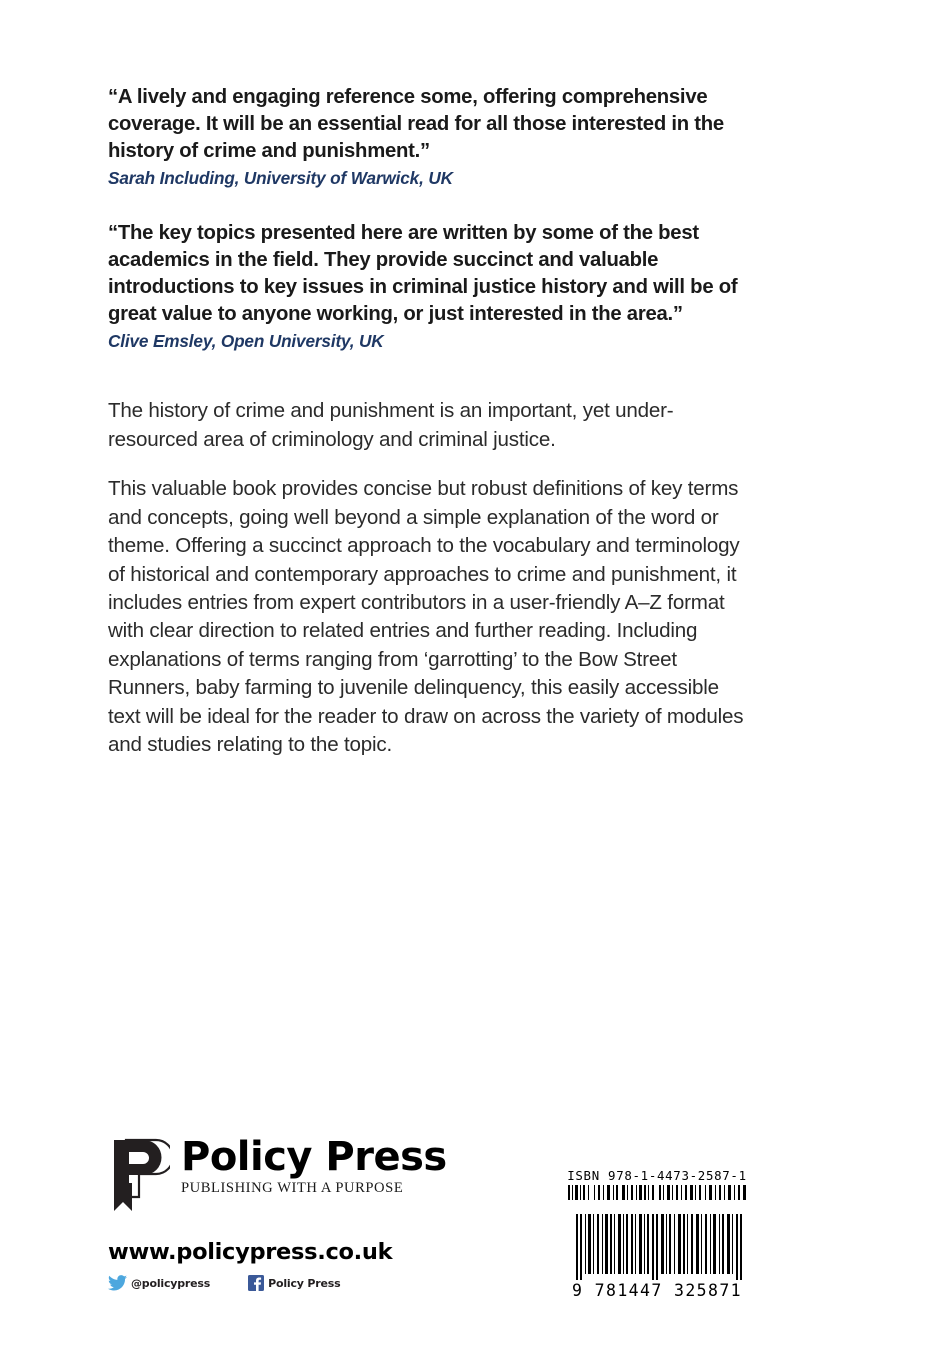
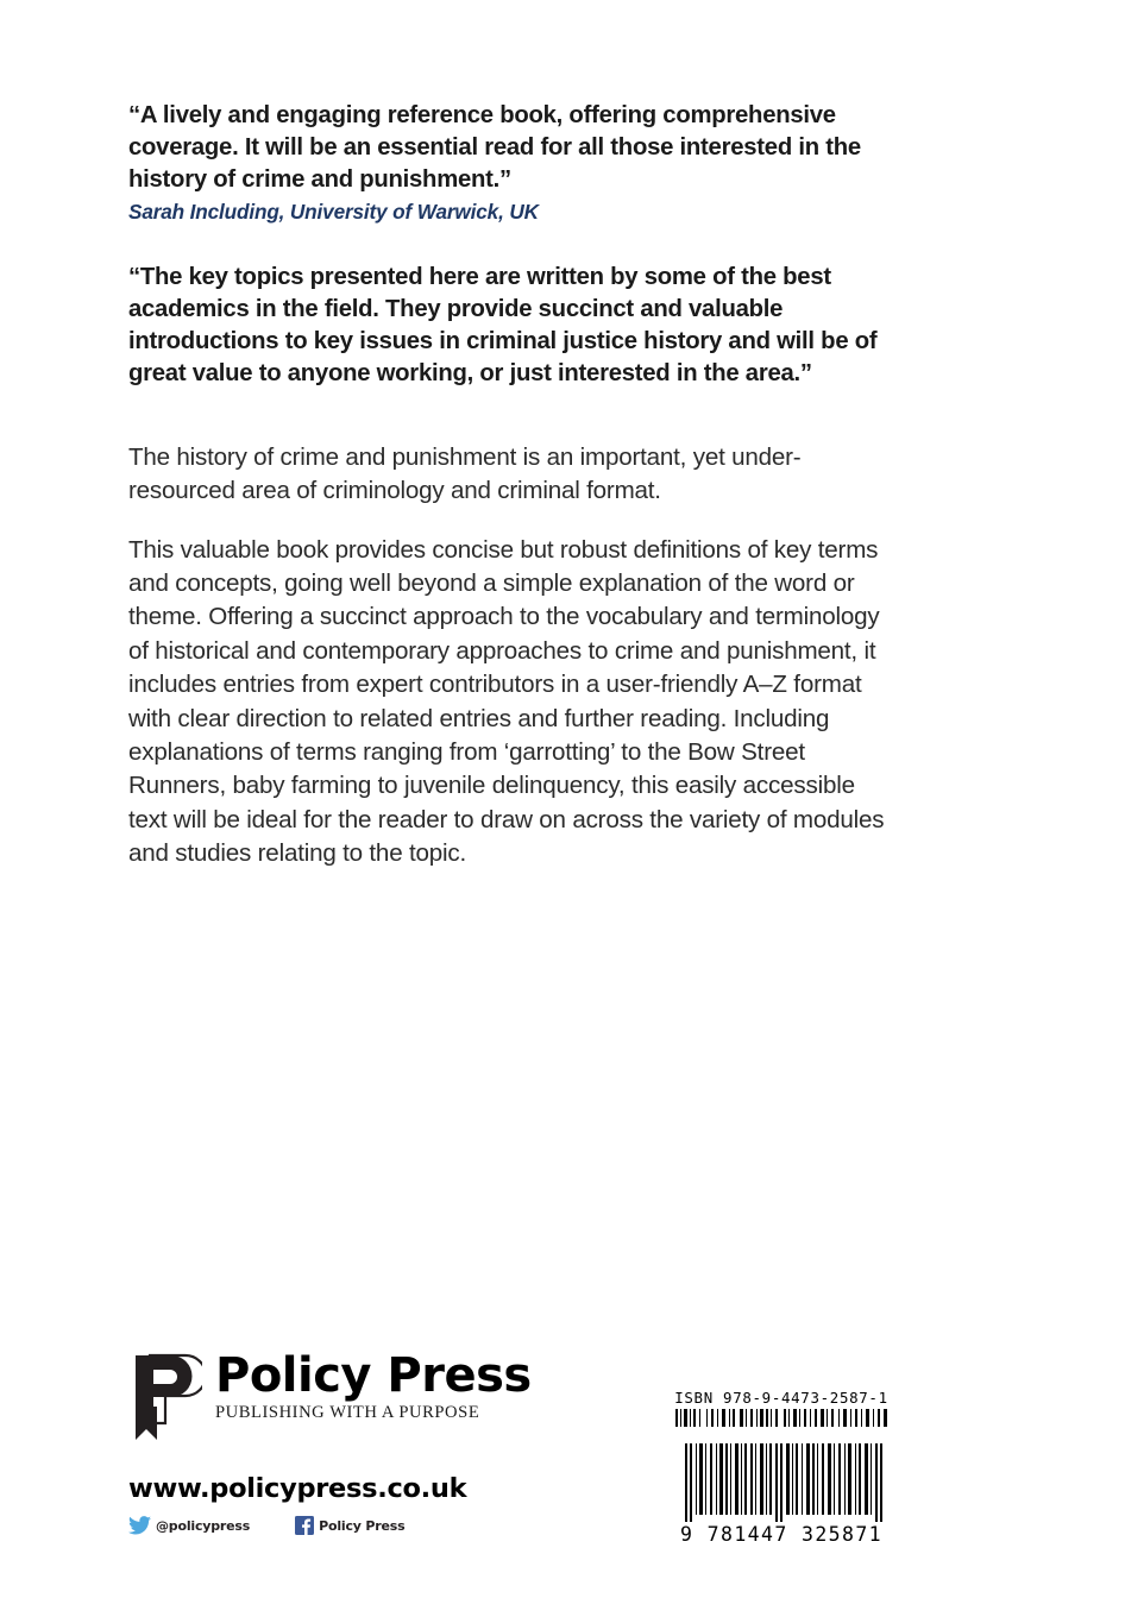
- “A lively and engaging reference some, offering comprehensive coverage. It will be an essential read for all those interested in the history of crime and punishment.”
+ “A lively and engaging reference book, offering comprehensive coverage. It will be an essential read for all those interested in the history of crime and punishment.”
  Sarah Including, University of Warwick, UK
  “The key topics presented here are written by some of the best academics in the field. They provide succinct and valuable introductions to key issues in criminal justice history and will be of great value to anyone working, or just interested in the area.”
- Clive Emsley, Open University, UK
- The history of crime and punishment is an important, yet under-resourced area of criminology and criminal justice.
+ The history of crime and punishment is an important, yet under-resourced area of criminology and criminal format.
  This valuable book provides concise but robust definitions of key terms and concepts, going well beyond a simple explanation of the word or theme. Offering a succinct approach to the vocabulary and terminology of historical and contemporary approaches to crime and punishment, it includes entries from expert contributors in a user-friendly A–Z format with clear direction to related entries and further reading. Including explanations of terms ranging from ‘garrotting’ to the Bow Street Runners, baby farming to juvenile delinquency, this easily accessible text will be ideal for the reader to draw on across the variety of modules and studies relating to the topic.
  Policy Press
  PUBLISHING WITH A PURPOSE
  www.policypress.co.uk
  @policypress
  Policy Press
- ISBN 978-1-4473-2587-1
+ ISBN 978-9-4473-2587-1
  9 781447 325871
